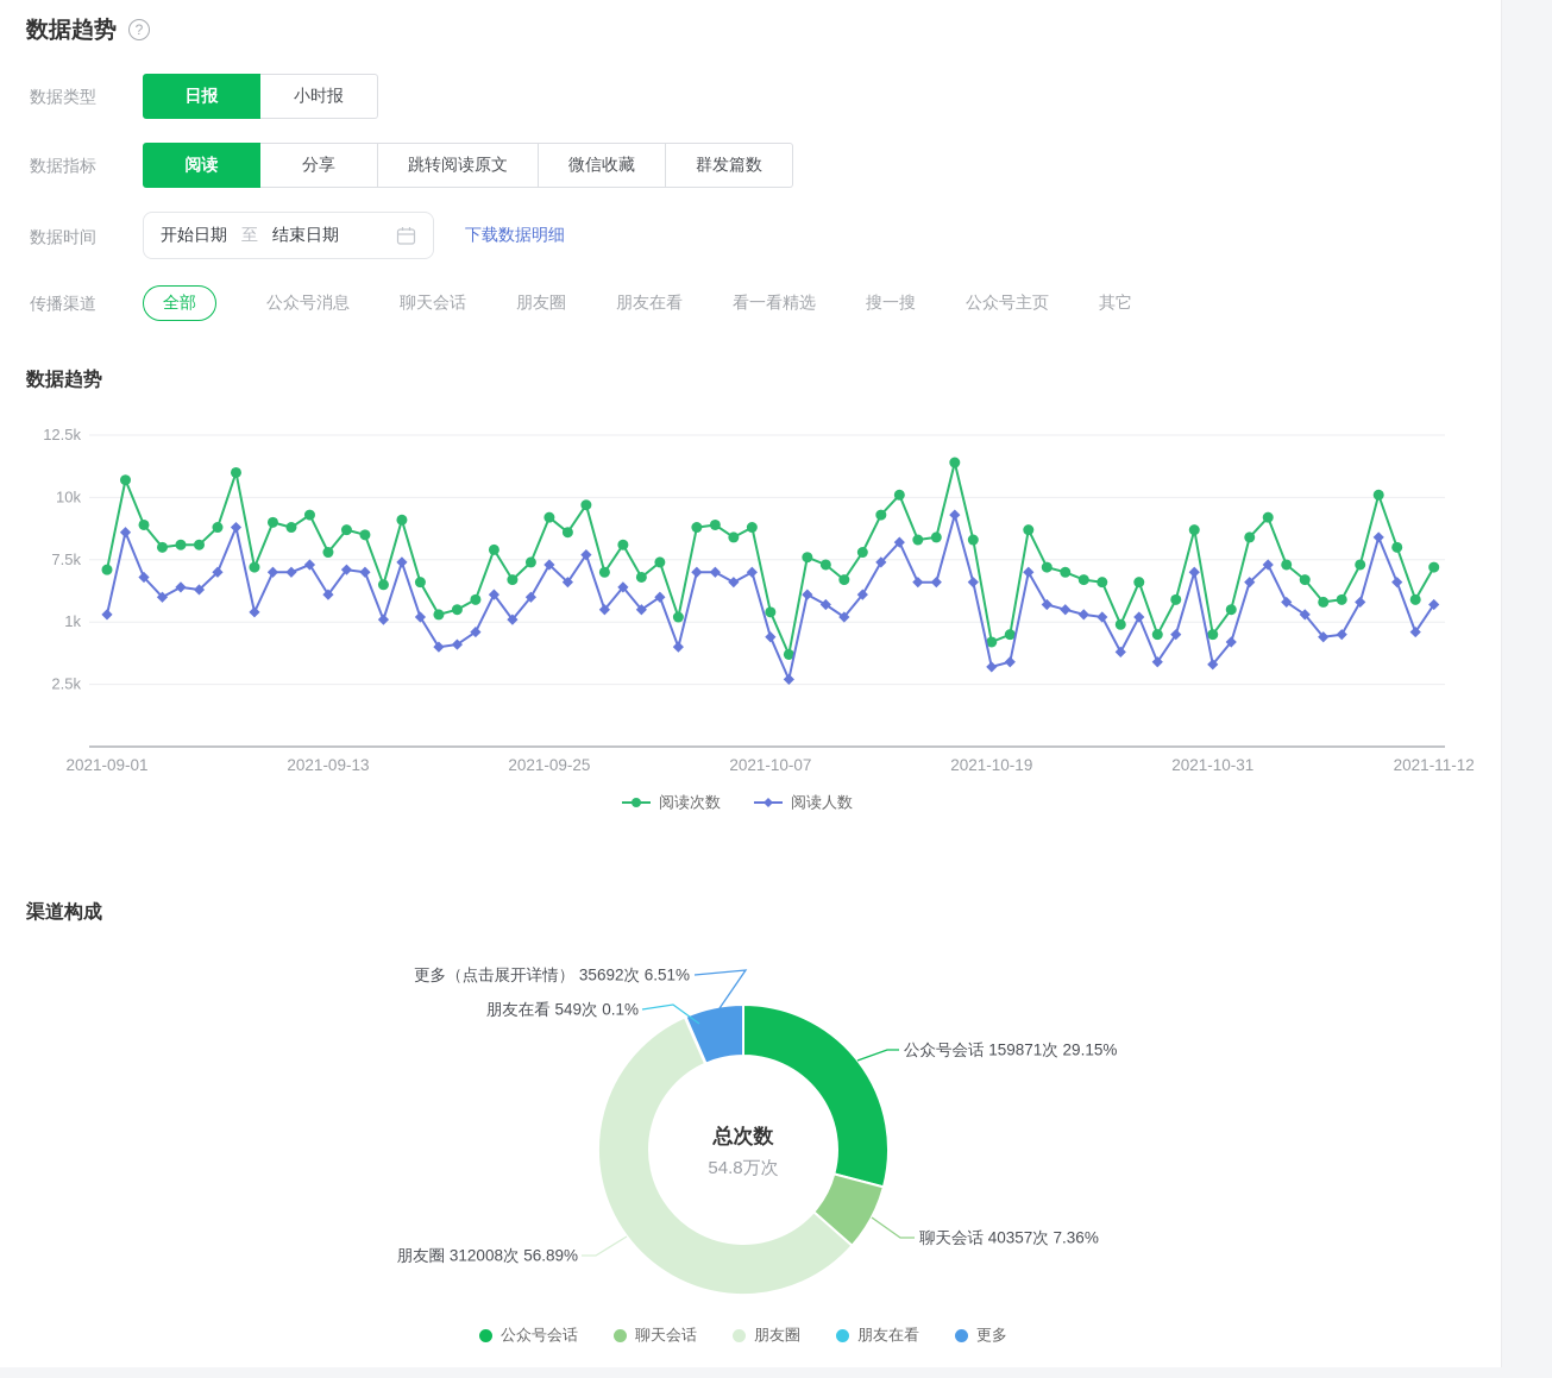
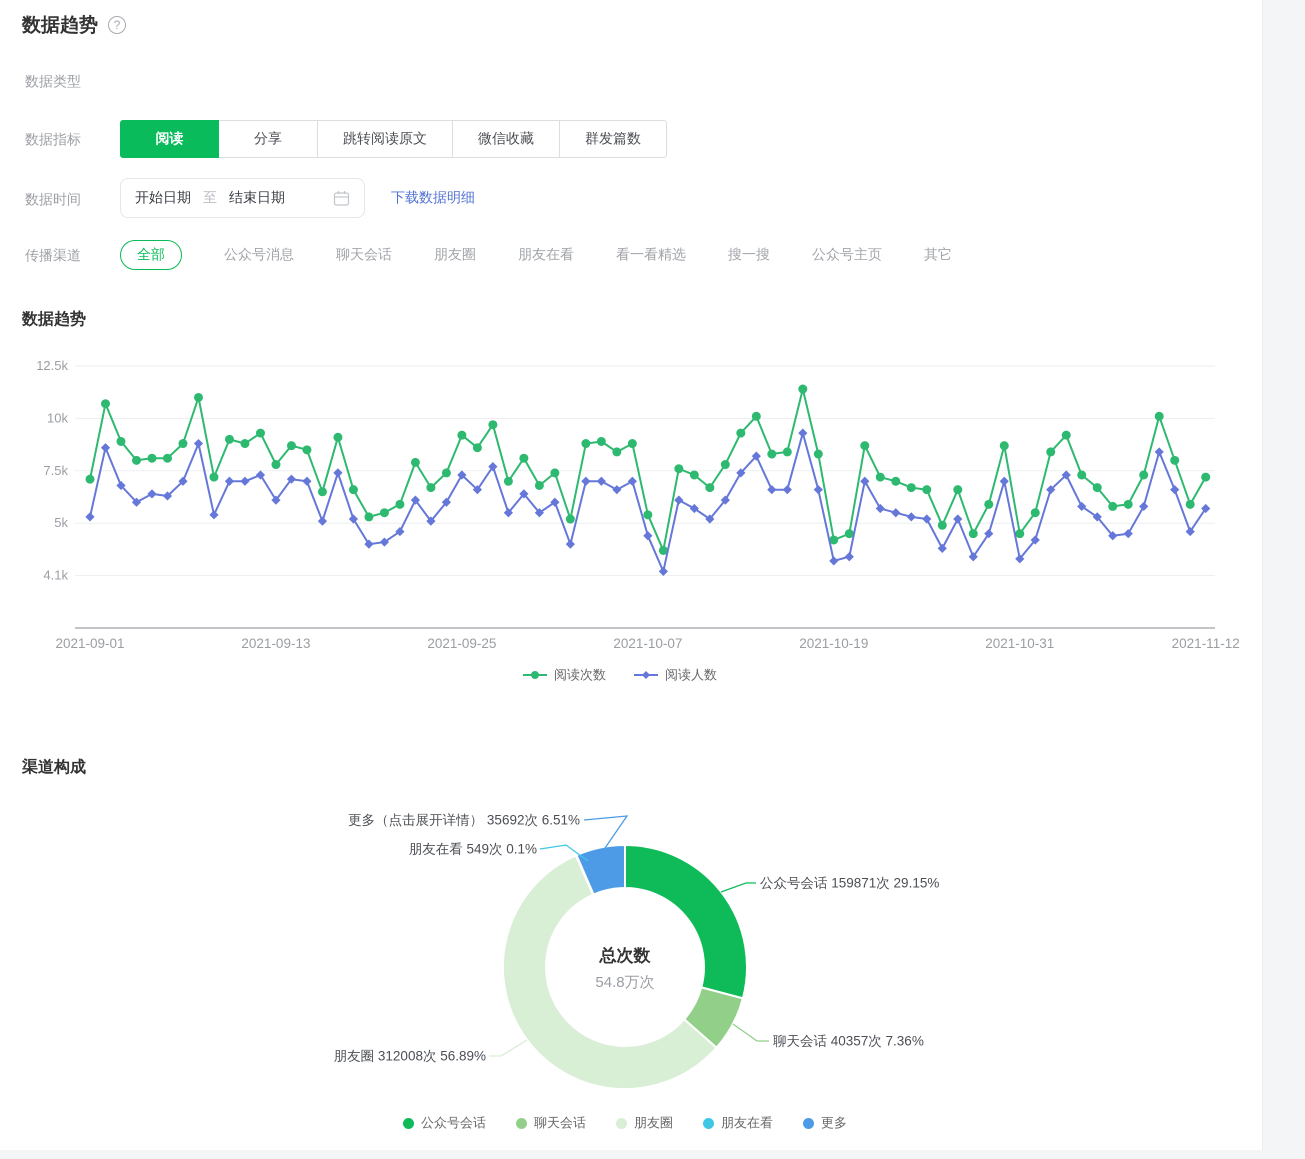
  数据趋势
  ?
  数据类型
- 日报
- 小时报
  数据指标
  阅读
  分享
  跳转阅读原文
  微信收藏
  群发篇数
  数据时间
  开始日期
  至
  结束日期
  下载数据明细
  传播渠道
  全部
  公众号消息
  聊天会话
  朋友圈
  朋友在看
  看一看精选
  搜一搜
  公众号主页
  其它
  数据趋势
- 2.5k
+ 4.1k
- 1k
+ 5k
  7.5k
  10k
  12.5k
  2021-09-01
  2021-09-13
  2021-09-25
  2021-10-07
  2021-10-19
  2021-10-31
  2021-11-12
  阅读次数
  阅读人数
  渠道构成
  公众号会话 159871次 29.15%
  聊天会话 40357次 7.36%
  朋友圈 312008次 56.89%
  朋友在看 549次 0.1%
  更多（点击展开详情） 35692次 6.51%
  总次数
  54.8万次
  公众号会话
  聊天会话
  朋友圈
  朋友在看
  更多
